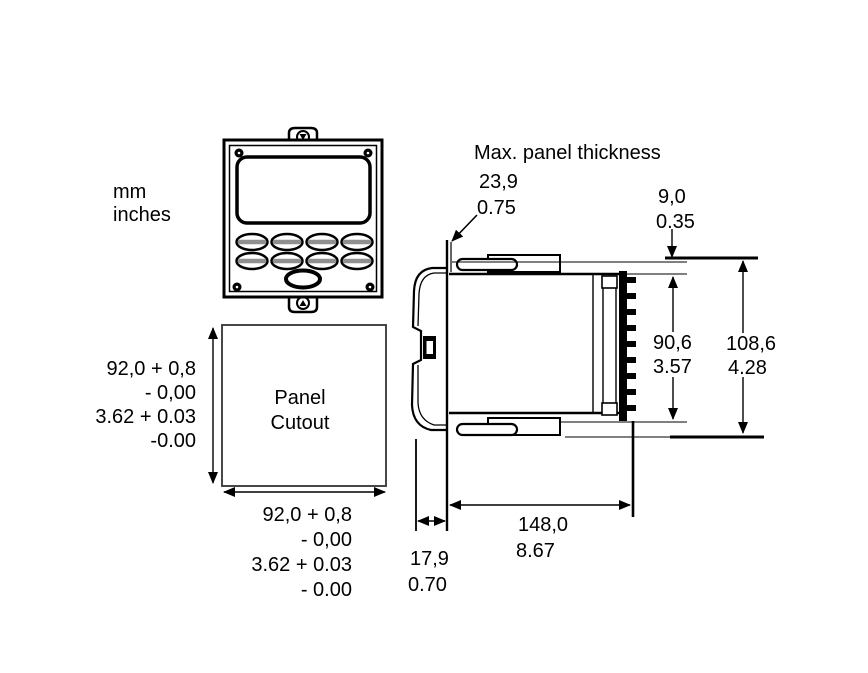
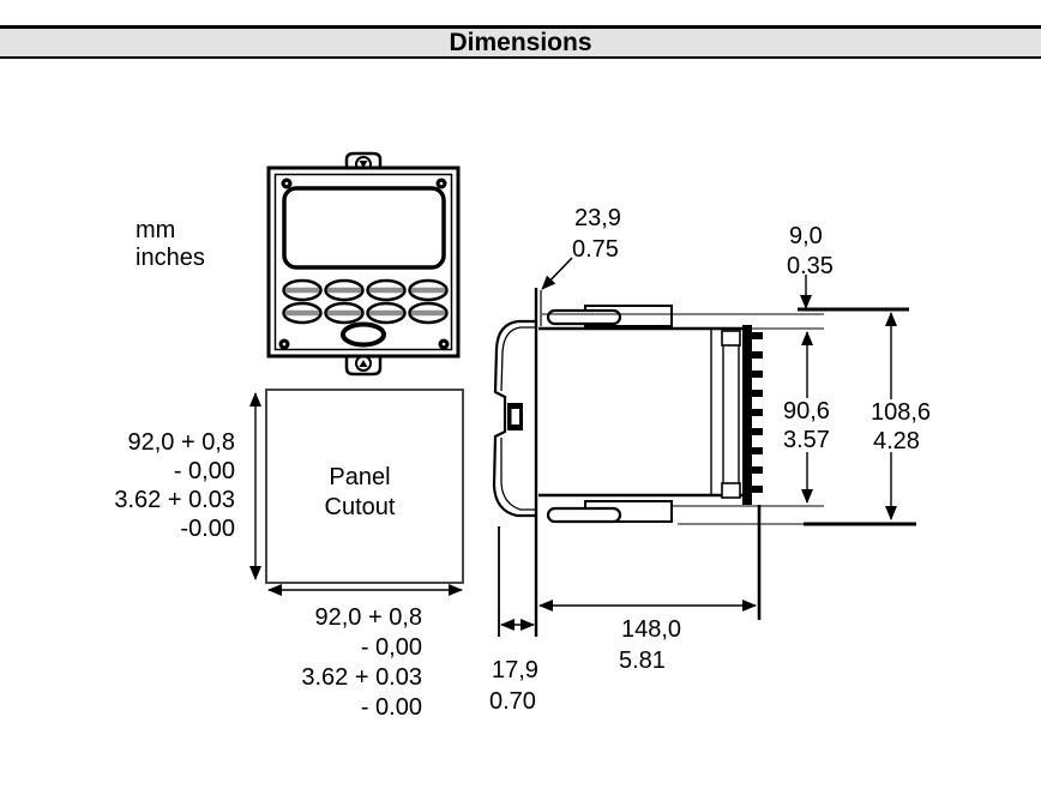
+ Dimensions
  mm
  inches
  Panel
  Cutout
  92,0 + 0,8
  - 0,00
  3.62 + 0.03
  -0.00
  92,0 + 0,8
  - 0,00
  3.62 + 0.03
  - 0.00
- Max. panel thickness
  23,9
  0.75
  9,0
  0.35
  90,6
  3.57
  108,6
  4.28
  148,0
- 8.67
+ 5.81
  17,9
  0.70
